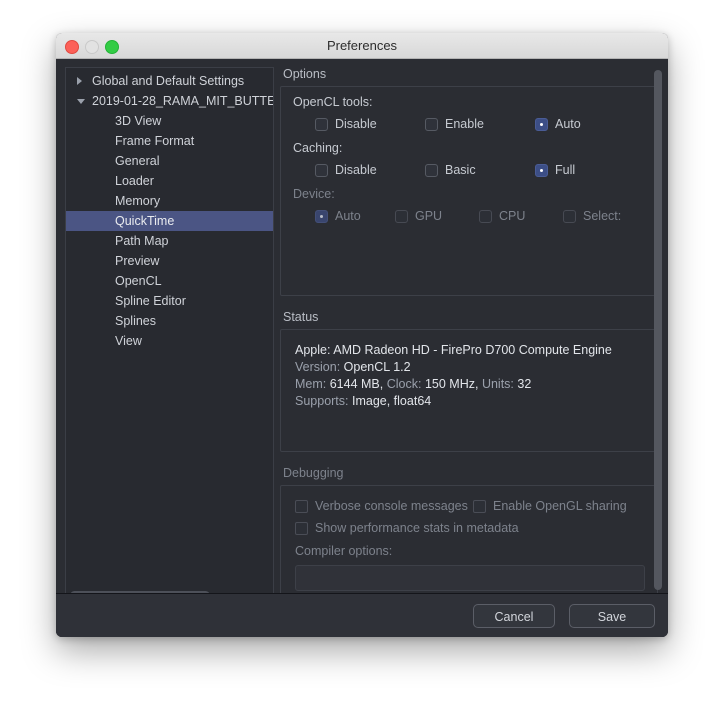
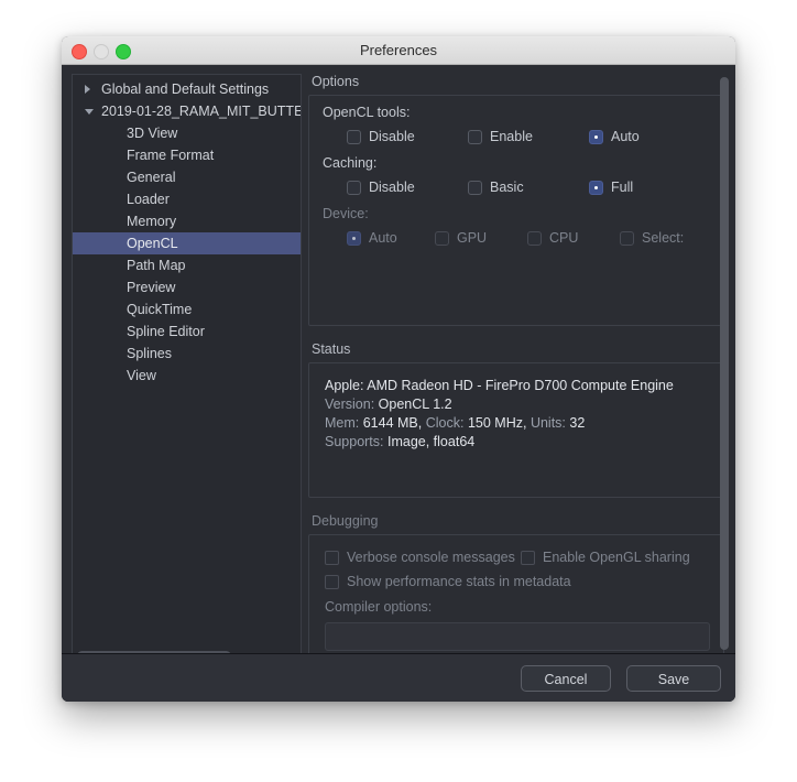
  Preferences
  Global and Default Settings
  2019-01-28_RAMA_MIT_BUTTE
  3D View
  Frame Format
  General
  Loader
  Memory
- QuickTime
+ OpenCL
  Path Map
  Preview
- OpenCL
+ QuickTime
  Spline Editor
  Splines
  View
  Options
  OpenCL tools:
  Disable
  Enable
  Auto
  Caching:
  Disable
  Basic
  Full
  Device:
  Auto
  GPU
  CPU
  Select:
  Status
  Apple: AMD Radeon HD - FirePro D700 Compute Engine
  Version: OpenCL 1.2
  Mem: 6144 MB, Clock: 150 MHz, Units: 32
  Supports: Image, float64
  Debugging
  Verbose console messages
  Enable OpenGL sharing
  Show performance stats in metadata
  Compiler options:
  Cancel
  Save
